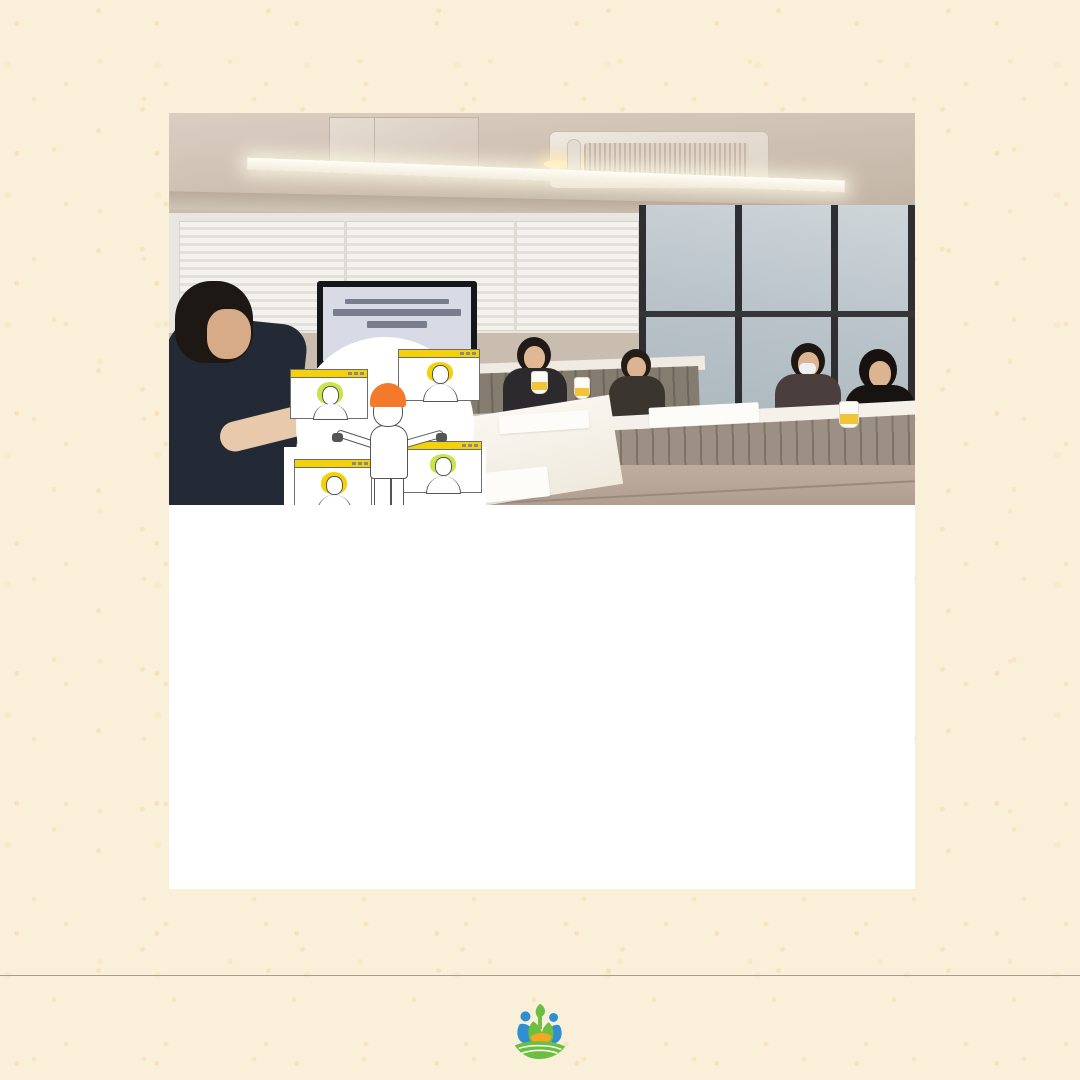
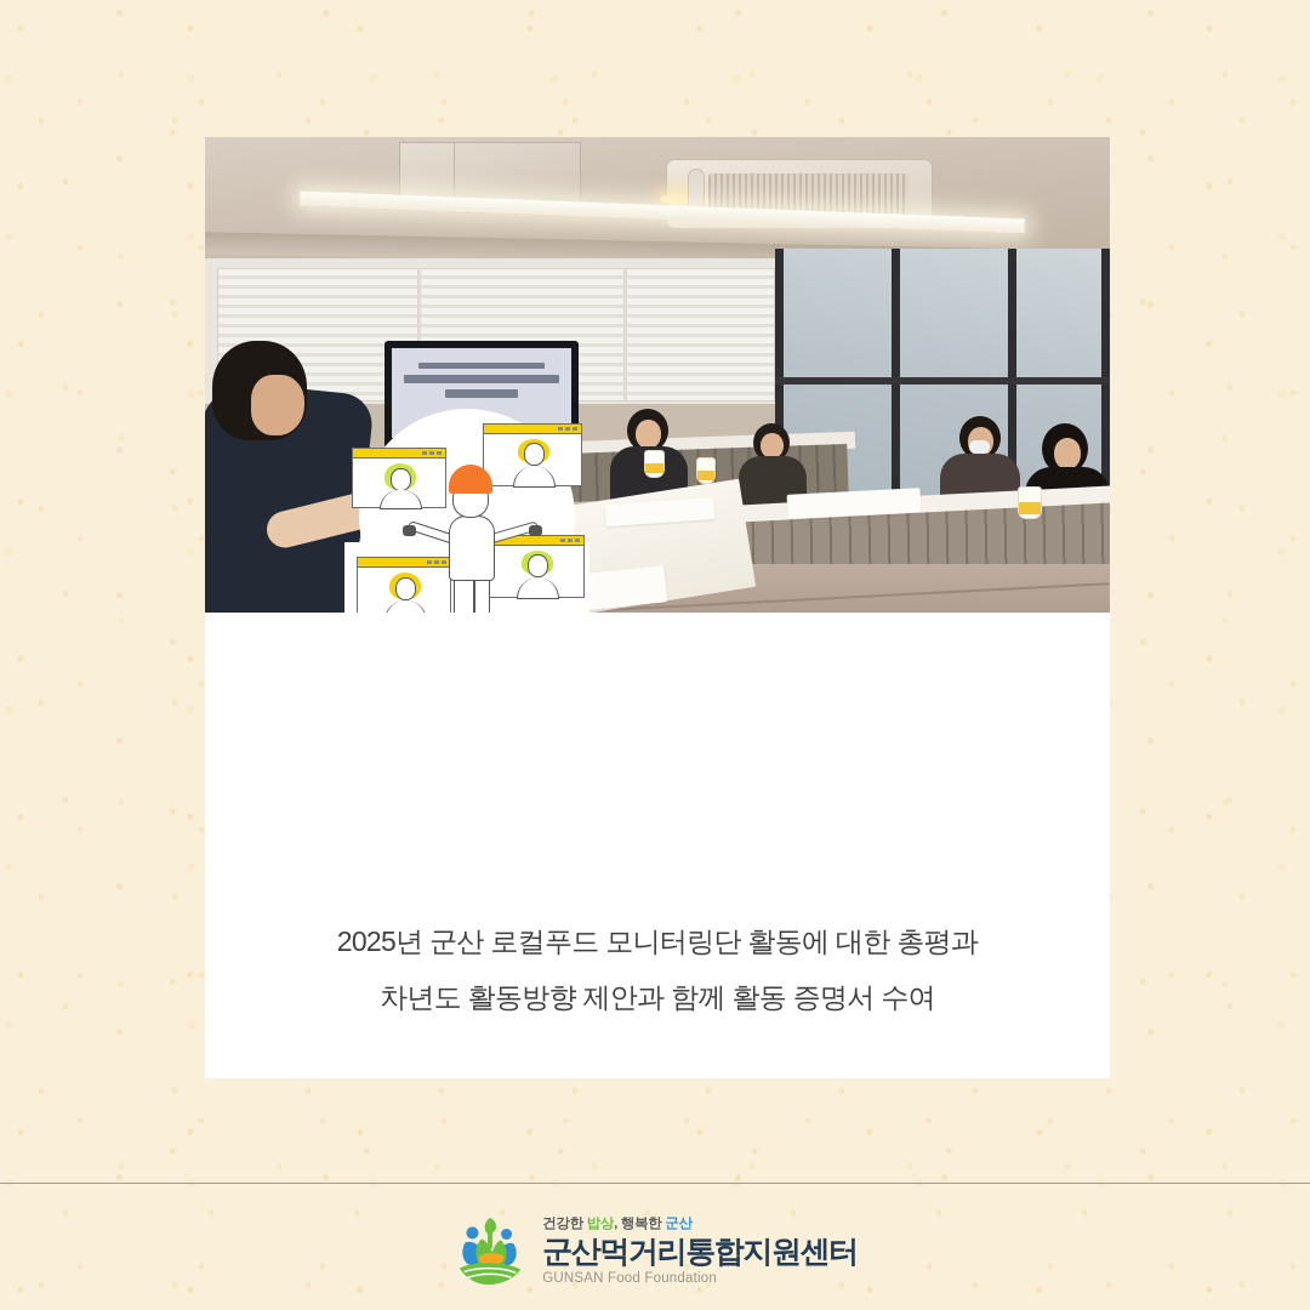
+ 2025년 군산 로컬푸드 모니터링단 활동에 대한 총평과
+ 차년도 활동방향 제안과 함께 활동 증명서 수여
+ 건강한 밥상, 행복한 군산
+ 군산먹거리통합지원센터
+ GUNSAN Food Foundation
